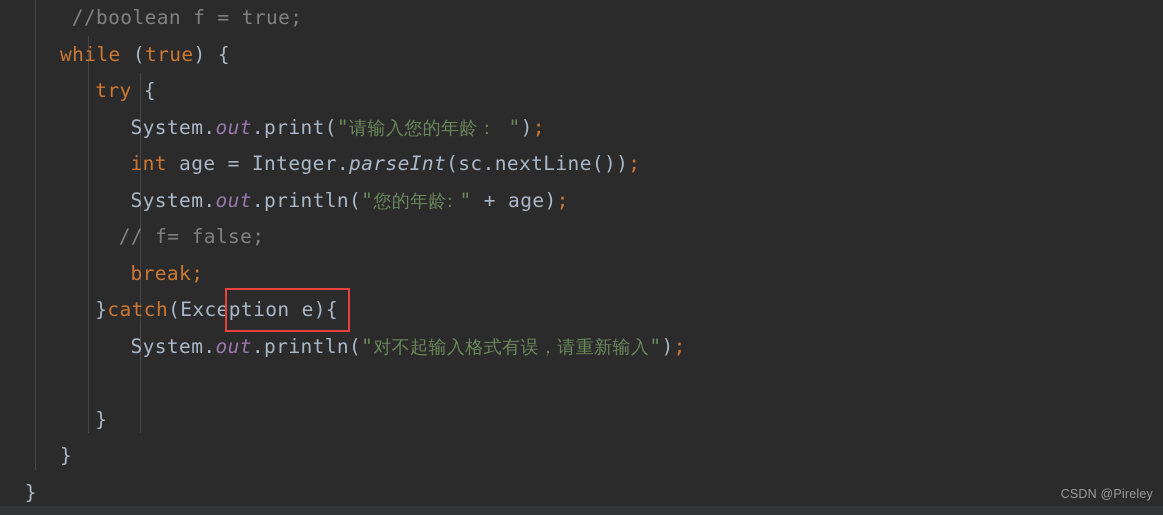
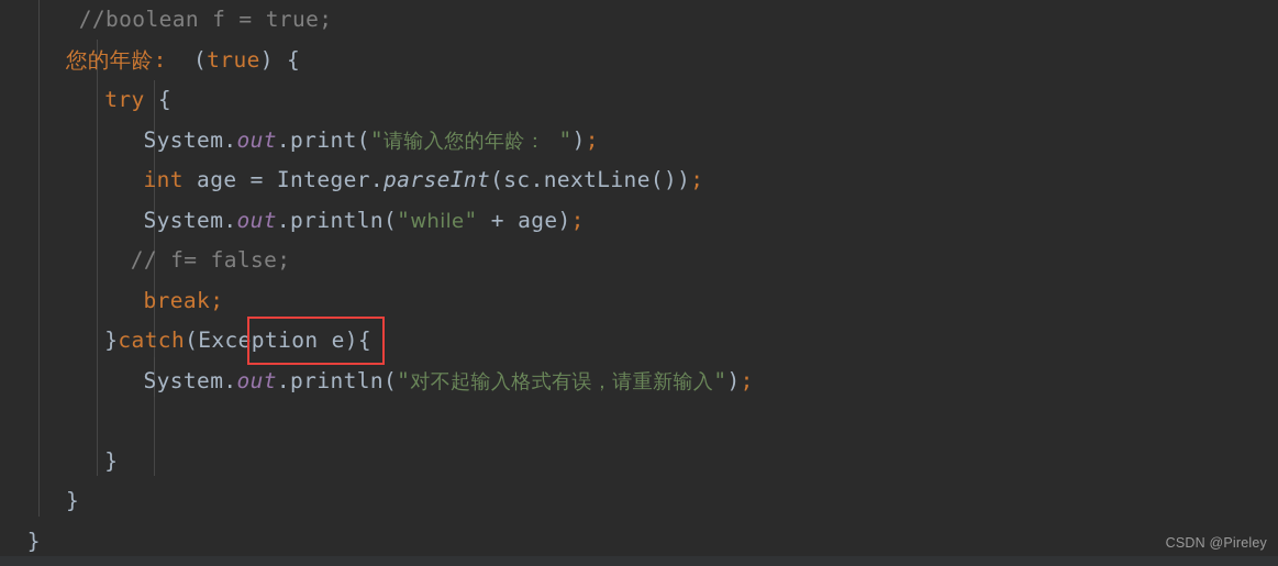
  //boolean f = true;
- while (true) {
+ 您的年龄: (true) {
  try {
  System.out.print("请输入您的年龄： ");
  int age = Integer.parseInt(sc.nextLine());
- System.out.println("您的年龄: " + age);
+ System.out.println("while" + age);
  // f= false;
  break;
  }catch(Exception e){
  System.out.println("对不起输入格式有误，请重新输入");
  }
  }
  }
  CSDN @Pireley
